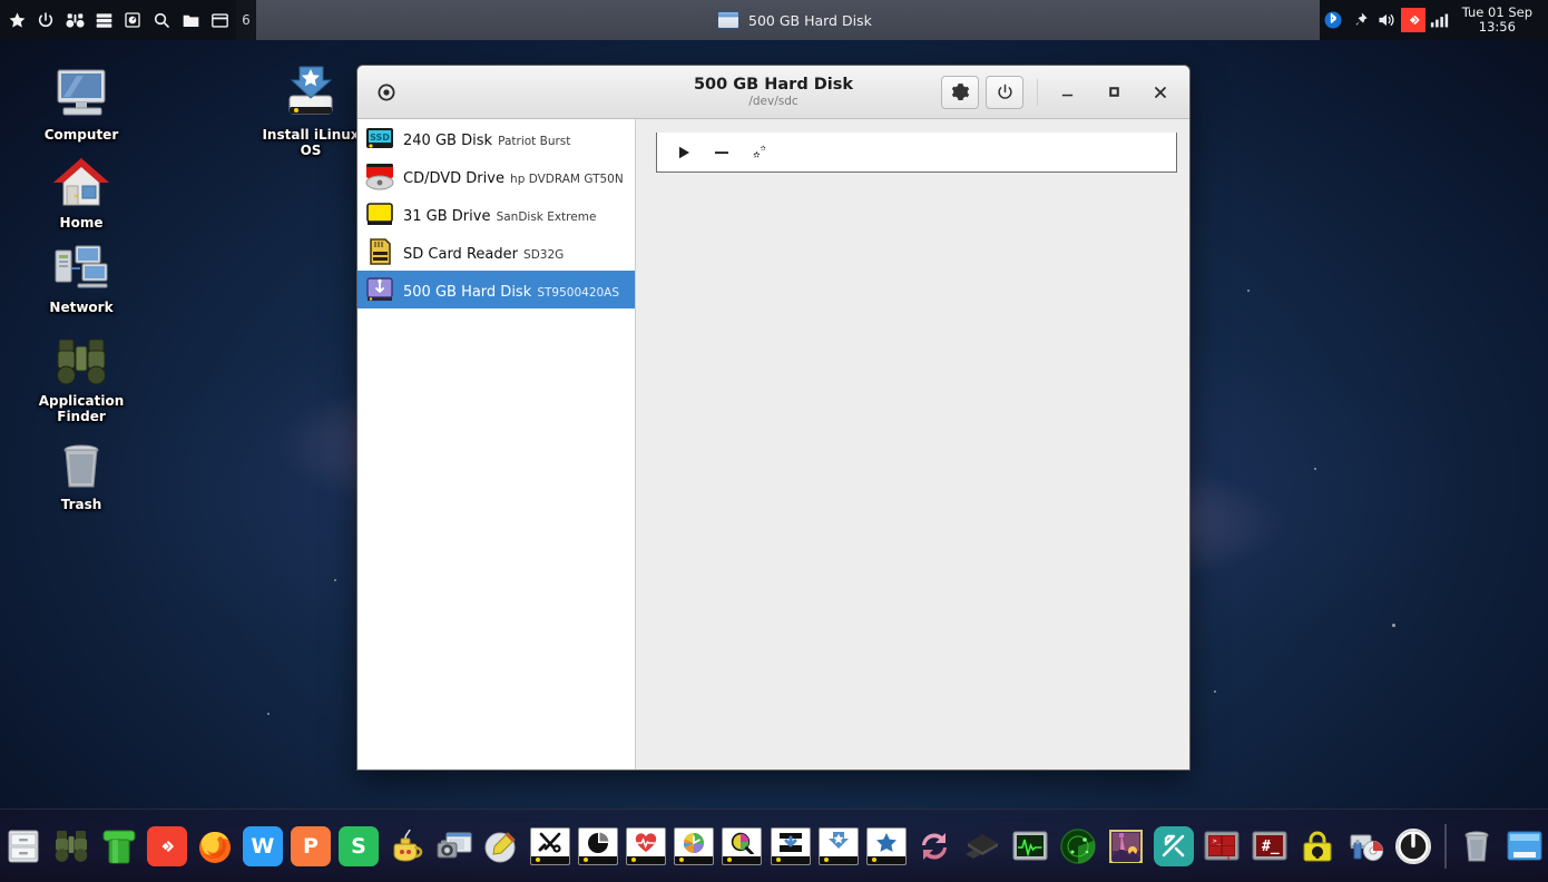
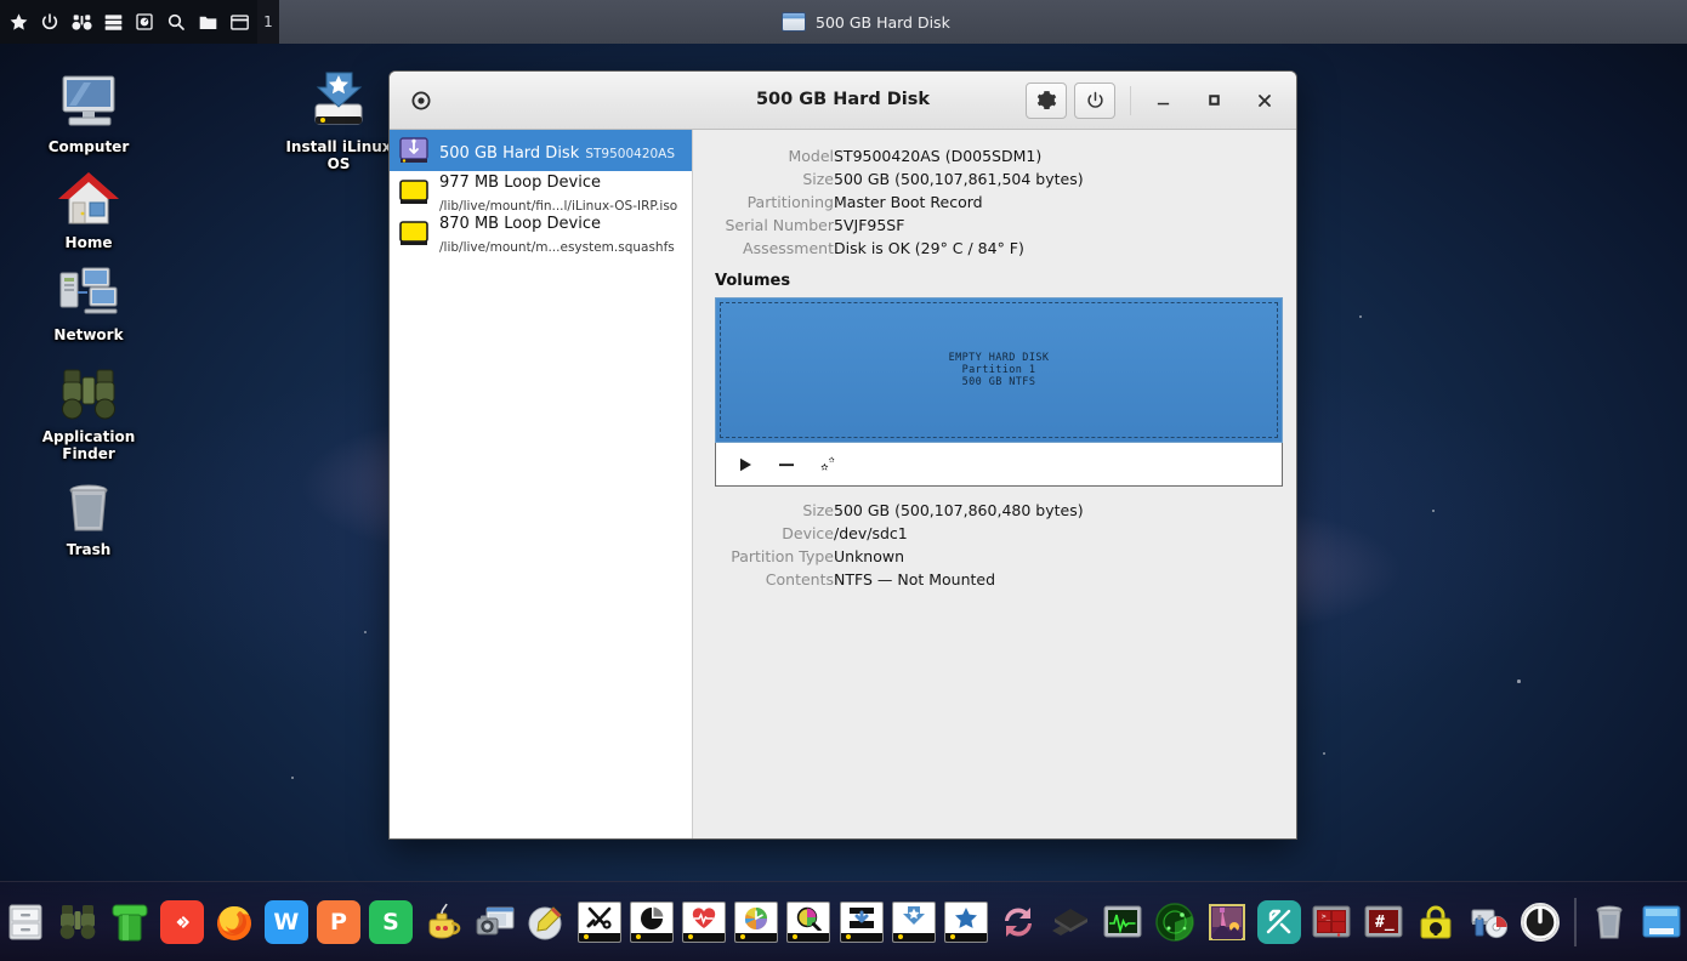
- 6
+ 1
  500 GB Hard Disk
- Tue 01 Sep
- 13:56
  Computer
  Home
  Network
  Application Finder
  Trash
  Install iLinux OS
  500 GB Hard Disk
- /dev/sdc
- SSD
- 240 GB Disk Patriot Burst
- CD/DVD Drive hp DVDRAM GT50N
- 31 GB Drive SanDisk Extreme
- SD Card Reader SD32G
  500 GB Hard Disk ST9500420AS
+ 977 MB Loop Device /lib/live/mount/fin...l/iLinux-OS-IRP.iso
+ 870 MB Loop Device /lib/live/mount/m...esystem.squashfs
+ Model	ST9500420AS (D005SDM1)
+ Size	500 GB (500,107,861,504 bytes)
+ Partitioning	Master Boot Record
+ Serial Number	5VJF95SF
+ Assessment	Disk is OK (29° C / 84° F)
+ Volumes
+ EMPTY HARD DISK
+ Partition 1
+ 500 GB NTFS
+ Size	500 GB (500,107,860,480 bytes)
+ Device	/dev/sdc1
+ Partition Type	Unknown
+ Contents	NTFS — Not Mounted
  W
  P
  S
  #_
